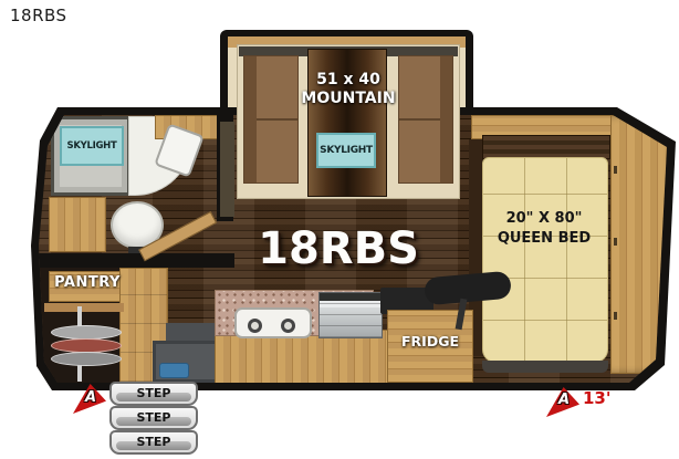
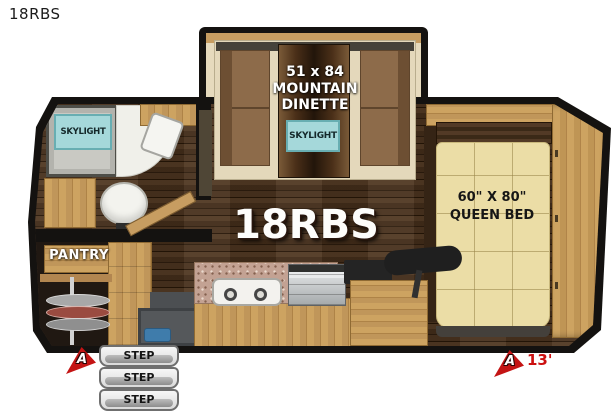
  18RBS
  SKYLIGHT
  PANTRY
- FRIDGE
  SKYLIGHT
- 51 x 40
+ 51 x 84
  MOUNTAIN
+ DINETTE
  18RBS
- 20" X 80"
+ 60" X 80"
  QUEEN BED
  STEP
  STEP
  STEP
  A
  A
  13'
